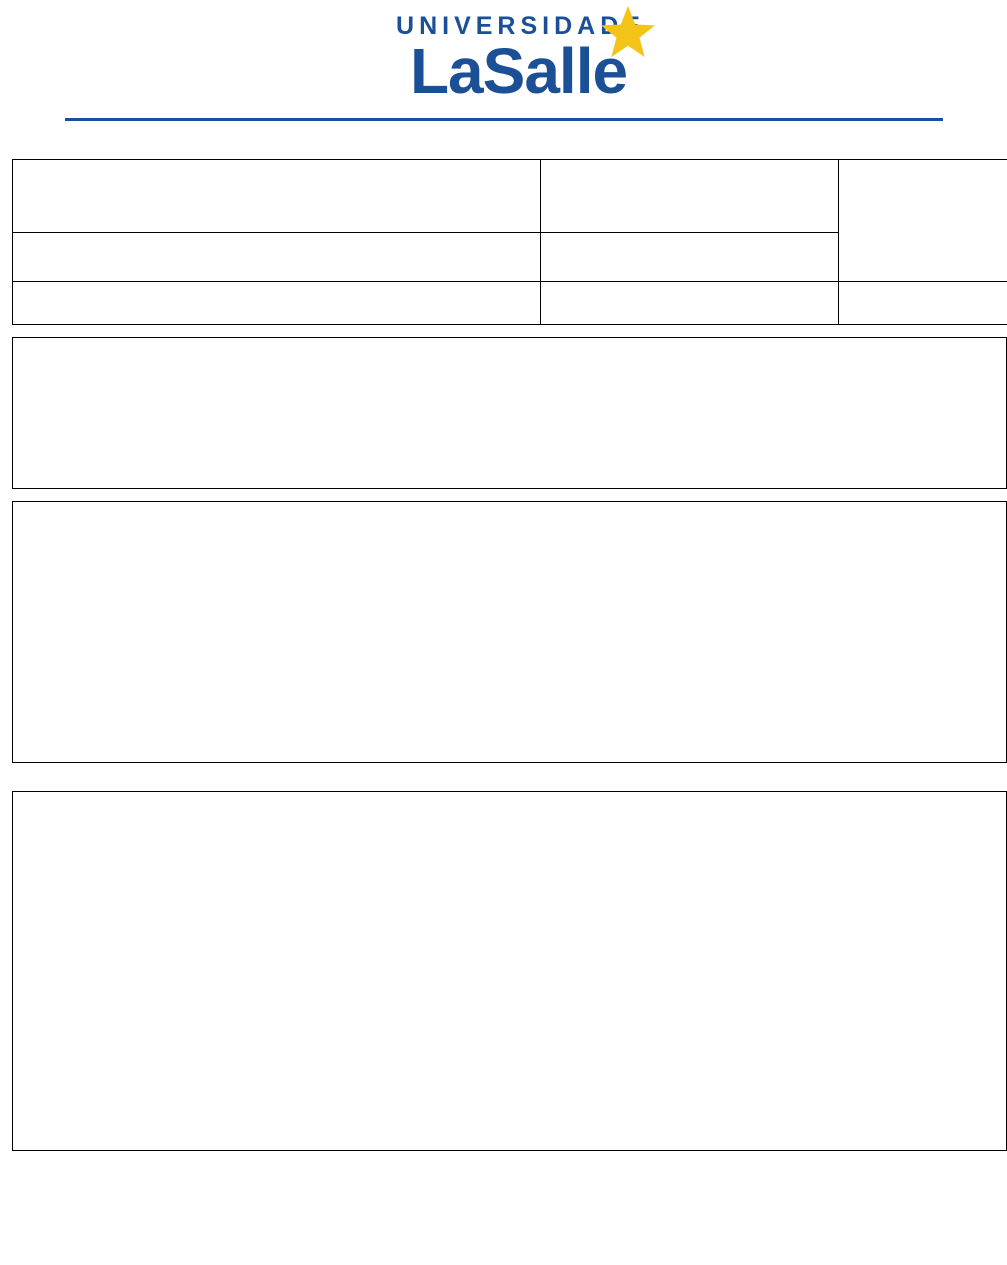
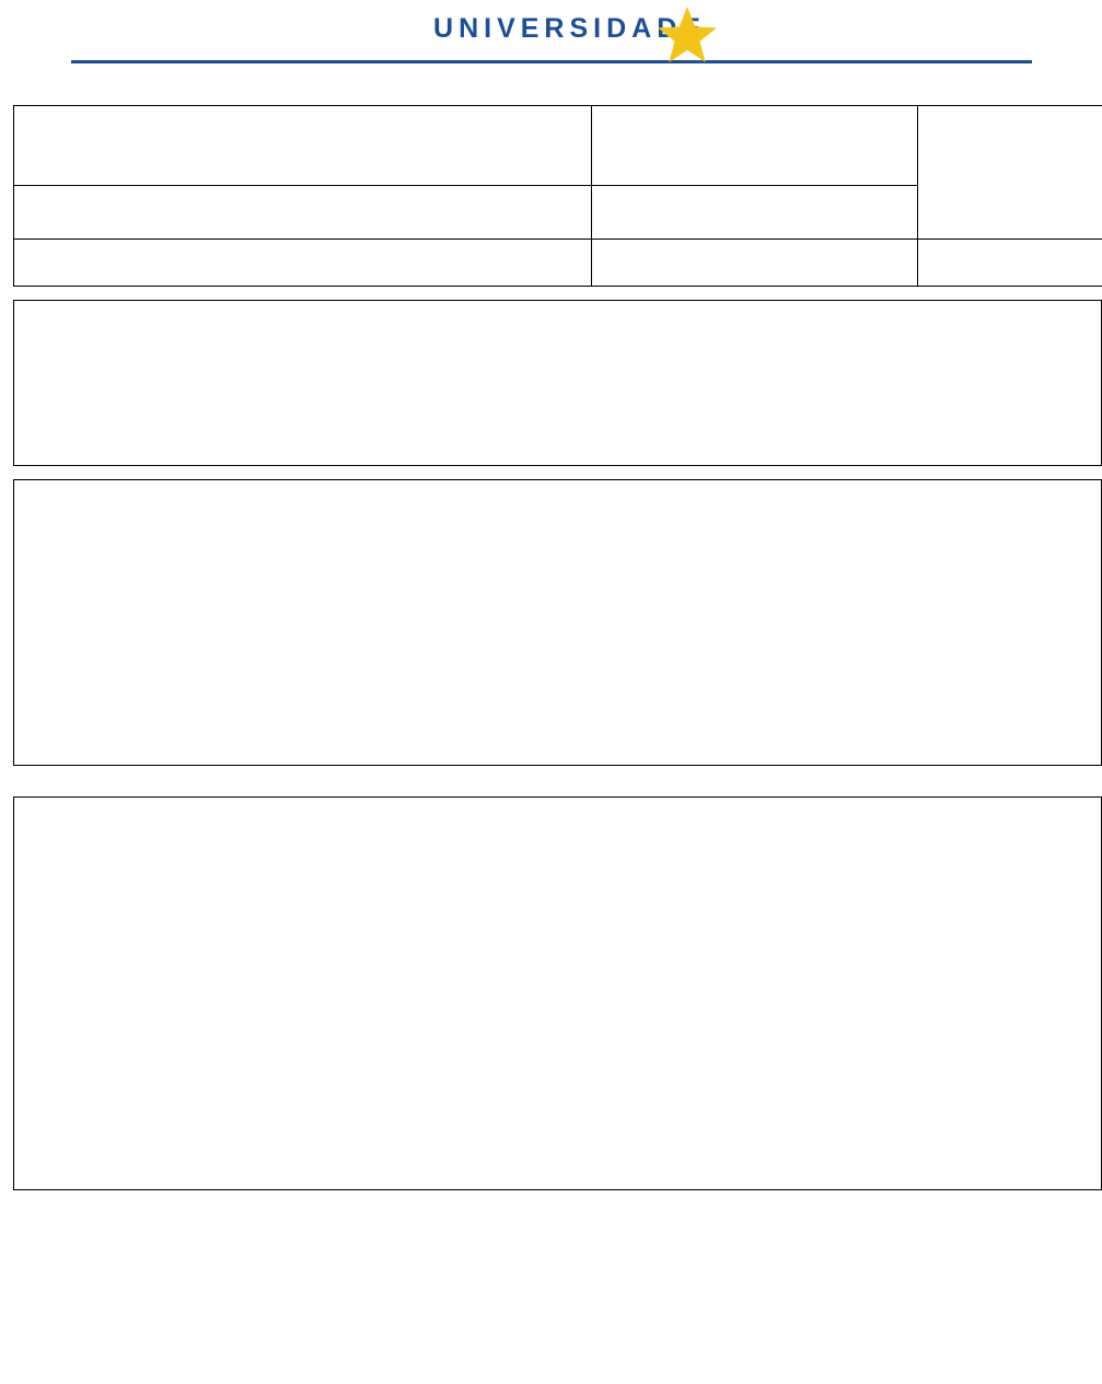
  UNIVERSIDA
- LaSalle
